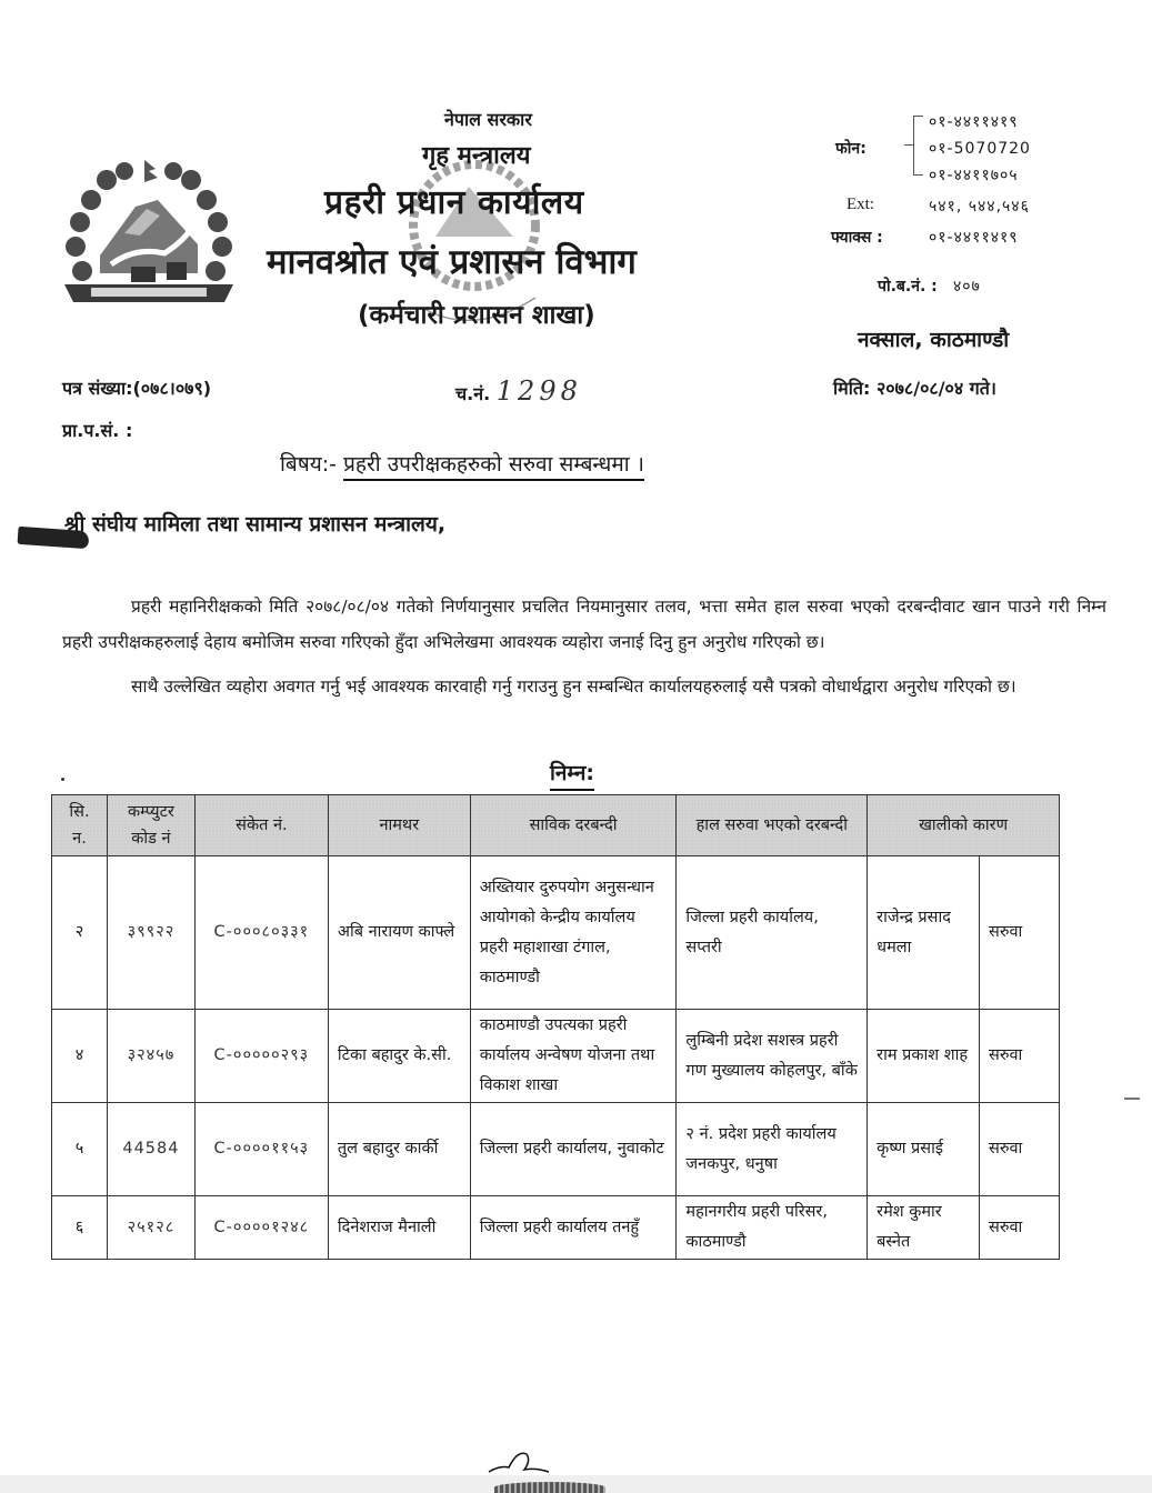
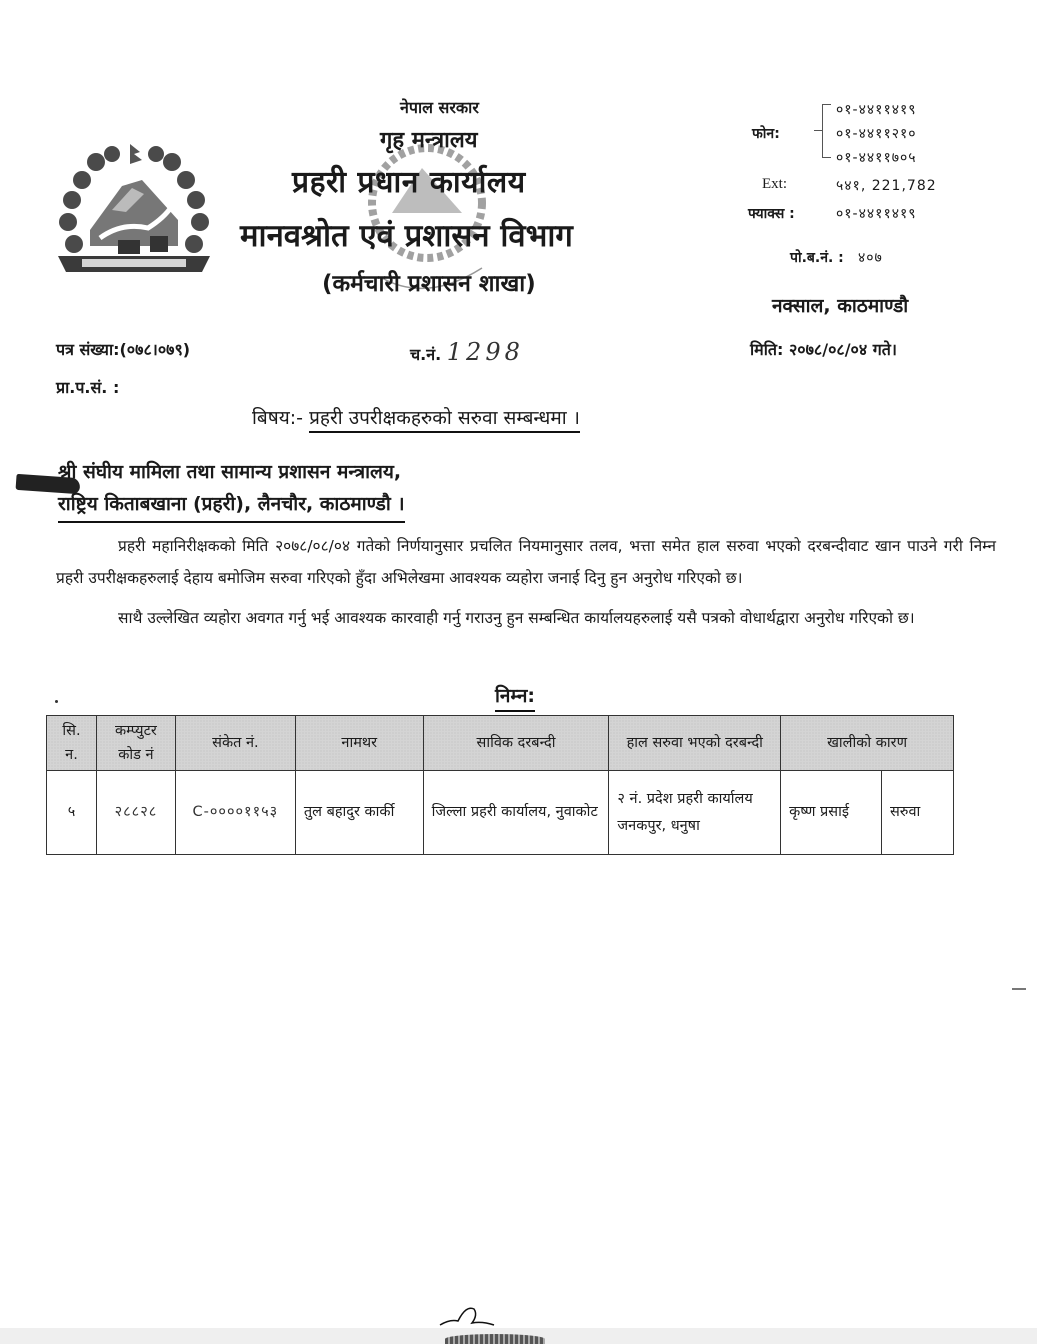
  नेपाल सरकार
  गृह मन्त्रालय
  प्रहरी प्रधान कार्यालय
  मानवश्रोत एवं प्रशासन विभाग
  (कर्मचारी प्रशासन शाखा)
  फोन:
  ०१-४४११४१९
- ०१-5070720
+ ०१-४४११२१०
  ०१-४४११७०५
  Ext:
- ५४१, ५४४,५४६
+ ५४१, 221,782
  फ्याक्स :
  ०१-४४११४१९
  पो.ब.नं. :
  ४०७
  नक्साल, काठमाण्डौ
  पत्र संख्या:(०७८।०७९)
  च.नं. 1298
  मिति: २०७८/०८/०४ गते।
  प्रा.प.सं. :
  बिषय:- प्रहरी उपरीक्षकहरुको सरुवा सम्बन्धमा ।
  श्री संघीय मामिला तथा सामान्य प्रशासन मन्त्रालय,
+ राष्ट्रिय किताबखाना (प्रहरी), लैनचौर, काठमाण्डौ ।
  प्रहरी महानिरीक्षकको मिति २०७८/०८/०४ गतेको निर्णयानुसार प्रचलित नियमानुसार तलव, भत्ता समेत हाल सरुवा भएको दरबन्दीवाट खान पाउने गरी निम्न प्रहरी उपरीक्षकहरुलाई देहाय बमोजिम सरुवा गरिएको हुँदा अभिलेखमा आवश्यक व्यहोरा जनाई दिनु हुन अनुरोध गरिएको छ।
  साथै उल्लेखित व्यहोरा अवगत गर्नु भई आवश्यक कारवाही गर्नु गराउनु हुन सम्बन्धित कार्यालयहरुलाई यसै पत्रको वोधार्थद्वारा अनुरोध गरिएको छ।
  निम्न:
  सि. न.	कम्प्युटर कोड नं	संकेत नं.	नामथर	साविक दरबन्दी	हाल सरुवा भएको दरबन्दी	खालीको कारण
- २	३९९२२	C-०००८०३३१	अबि नारायण काफ्ले	अख्तियार दुरुपयोग अनुसन्धान आयोगको केन्द्रीय कार्यालय प्रहरी महाशाखा टंगाल, काठमाण्डौ	जिल्ला प्रहरी कार्यालय, सप्तरी	राजेन्द्र प्रसाद धमला	सरुवा
- ४	३२४५७	C-०००००२९३	टिका बहादुर के.सी.	काठमाण्डौ उपत्यका प्रहरी कार्यालय अन्वेषण योजना तथा विकाश शाखा	लुम्बिनी प्रदेश सशस्त्र प्रहरी गण मुख्यालय कोहलपुर, बाँके	राम प्रकाश शाह	सरुवा
- ५	44584	C-००००११५३	तुल बहादुर कार्की	जिल्ला प्रहरी कार्यालय, नुवाकोट	२ नं. प्रदेश प्रहरी कार्यालय जनकपुर, धनुषा	कृष्ण प्रसाई	सरुवा
+ ५	२८८२८	C-००००११५३	तुल बहादुर कार्की	जिल्ला प्रहरी कार्यालय, नुवाकोट	२ नं. प्रदेश प्रहरी कार्यालय जनकपुर, धनुषा	कृष्ण प्रसाई	सरुवा
- ६	२५१२८	C-००००१२४८	दिनेशराज मैनाली	जिल्ला प्रहरी कार्यालय तनहुँ	महानगरीय प्रहरी परिसर, काठमाण्डौ	रमेश कुमार बस्नेत	सरुवा
